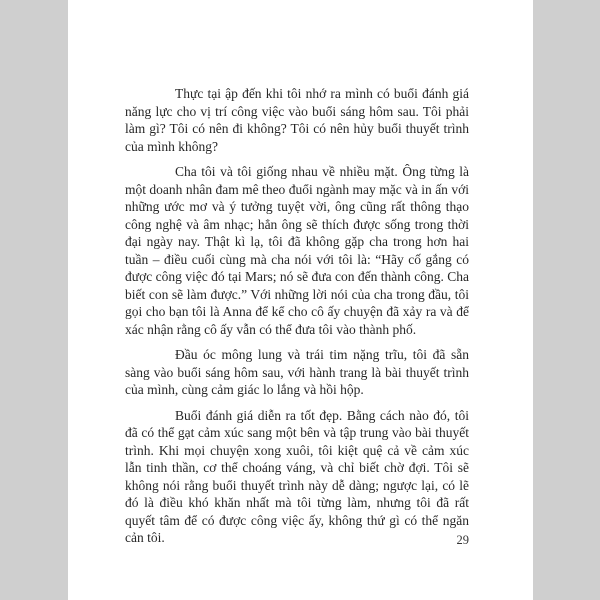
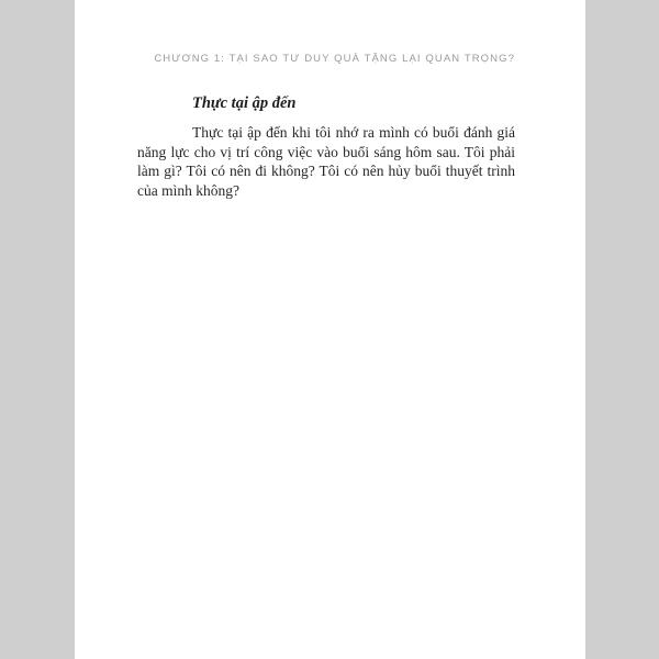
+ CHƯƠNG 1: TẠI SAO TƯ DUY QUÀ TẶNG LẠI QUAN TRỌNG?
+ Thực tại ập đến
  Thực tại ập đến khi tôi nhớ ra mình có buổi đánh giá năng lực cho vị trí công việc vào buổi sáng hôm sau. Tôi phải làm gì? Tôi có nên đi không? Tôi có nên hủy buổi thuyết trình của mình không?
- Cha tôi và tôi giống nhau về nhiều mặt. Ông từng là một doanh nhân đam mê theo đuổi ngành may mặc và in ấn với những ước mơ và ý tưởng tuyệt vời, ông cũng rất thông thạo công nghệ và âm nhạc; hẳn ông sẽ thích được sống trong thời đại ngày nay. Thật kì lạ, tôi đã không gặp cha trong hơn hai tuần – điều cuối cùng mà cha nói với tôi là: “Hãy cố gắng có được công việc đó tại Mars; nó sẽ đưa con đến thành công. Cha biết con sẽ làm được.” Với những lời nói của cha trong đầu, tôi gọi cho bạn tôi là Anna để kể cho cô ấy chuyện đã xảy ra và để xác nhận rằng cô ấy vẫn có thể đưa tôi vào thành phố.
- Đầu óc mông lung và trái tim nặng trĩu, tôi đã sẵn sàng vào buổi sáng hôm sau, với hành trang là bài thuyết trình của mình, cùng cảm giác lo lắng và hồi hộp.
- Buổi đánh giá diễn ra tốt đẹp. Bằng cách nào đó, tôi đã có thể gạt cảm xúc sang một bên và tập trung vào bài thuyết trình. Khi mọi chuyện xong xuôi, tôi kiệt quệ cả về cảm xúc lẫn tinh thần, cơ thể choáng váng, và chỉ biết chờ đợi. Tôi sẽ không nói rằng buổi thuyết trình này dễ dàng; ngược lại, có lẽ đó là điều khó khăn nhất mà tôi từng làm, nhưng tôi đã rất quyết tâm để có được công việc ấy, không thứ gì có thể ngăn cản tôi.
- 29
